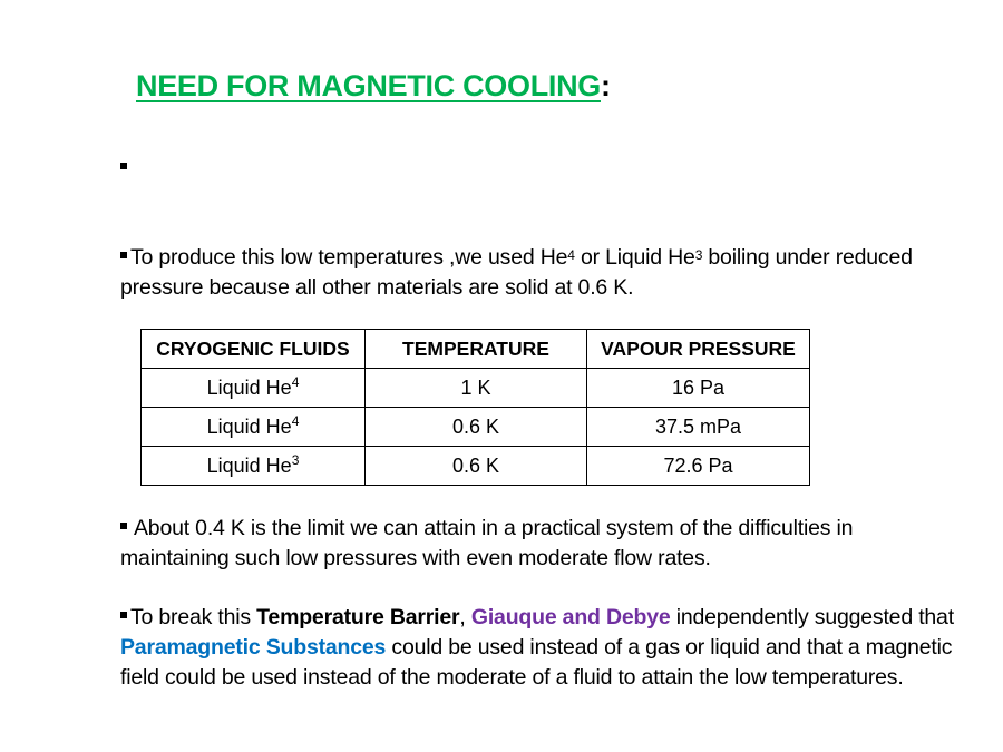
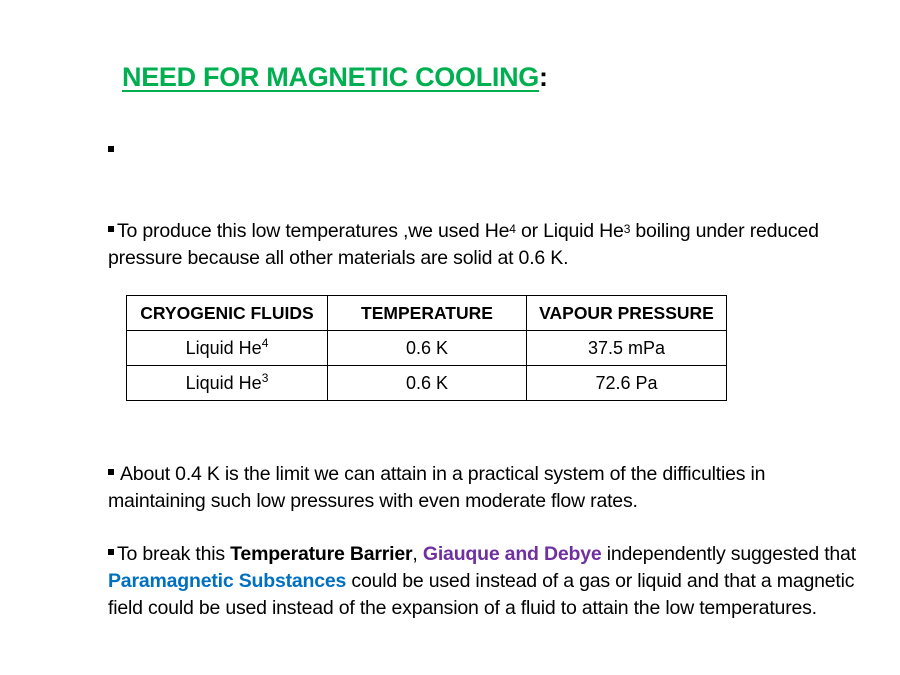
  NEED FOR MAGNETIC COOLING:
  To produce this low temperatures ,we used He4 or Liquid He3 boiling under reduced pressure because all other materials are solid at 0.6 K.
  CRYOGENIC FLUIDS	TEMPERATURE	VAPOUR PRESSURE
- Liquid He4	1 K	16 Pa
  Liquid He4	0.6 K	37.5 mPa
  Liquid He3	0.6 K	72.6 Pa
  About 0.4 K is the limit we can attain in a practical system of the difficulties in maintaining such low pressures with even moderate flow rates.
- To break this Temperature Barrier, Giauque and Debye independently suggested that Paramagnetic Substances could be used instead of a gas or liquid and that a magnetic field could be used instead of the moderate of a fluid to attain the low temperatures.
+ To break this Temperature Barrier, Giauque and Debye independently suggested that Paramagnetic Substances could be used instead of a gas or liquid and that a magnetic field could be used instead of the expansion of a fluid to attain the low temperatures.
